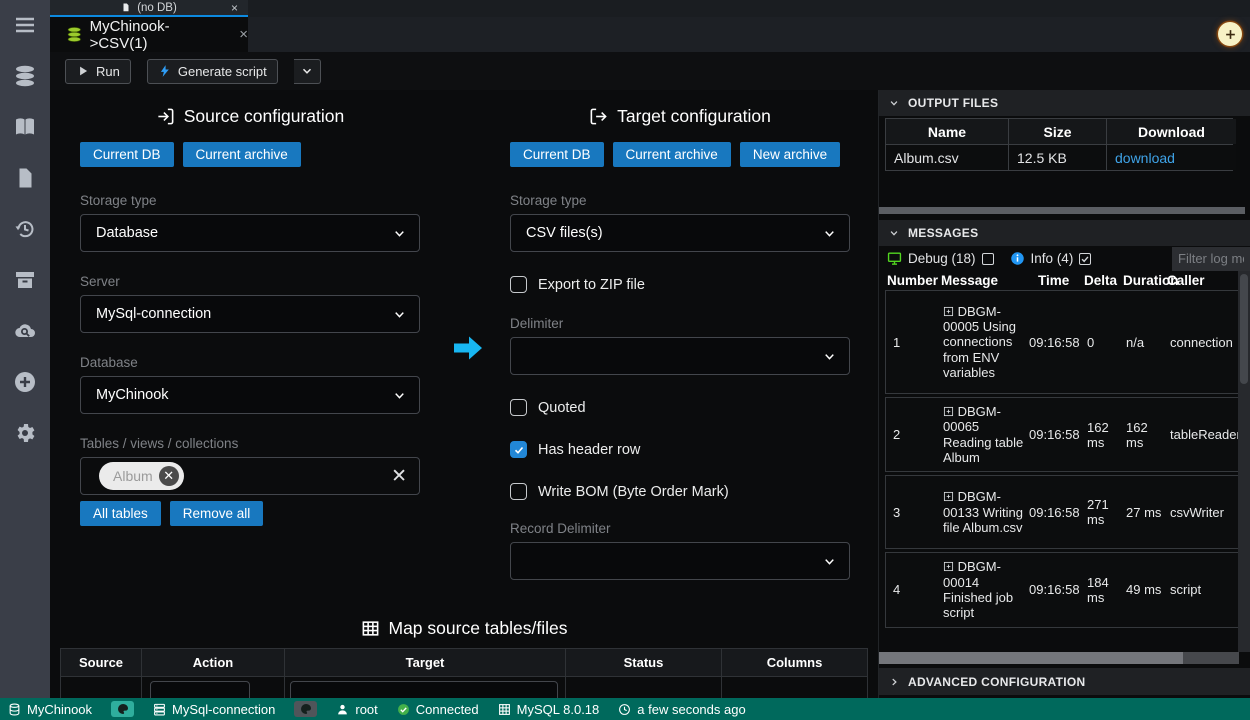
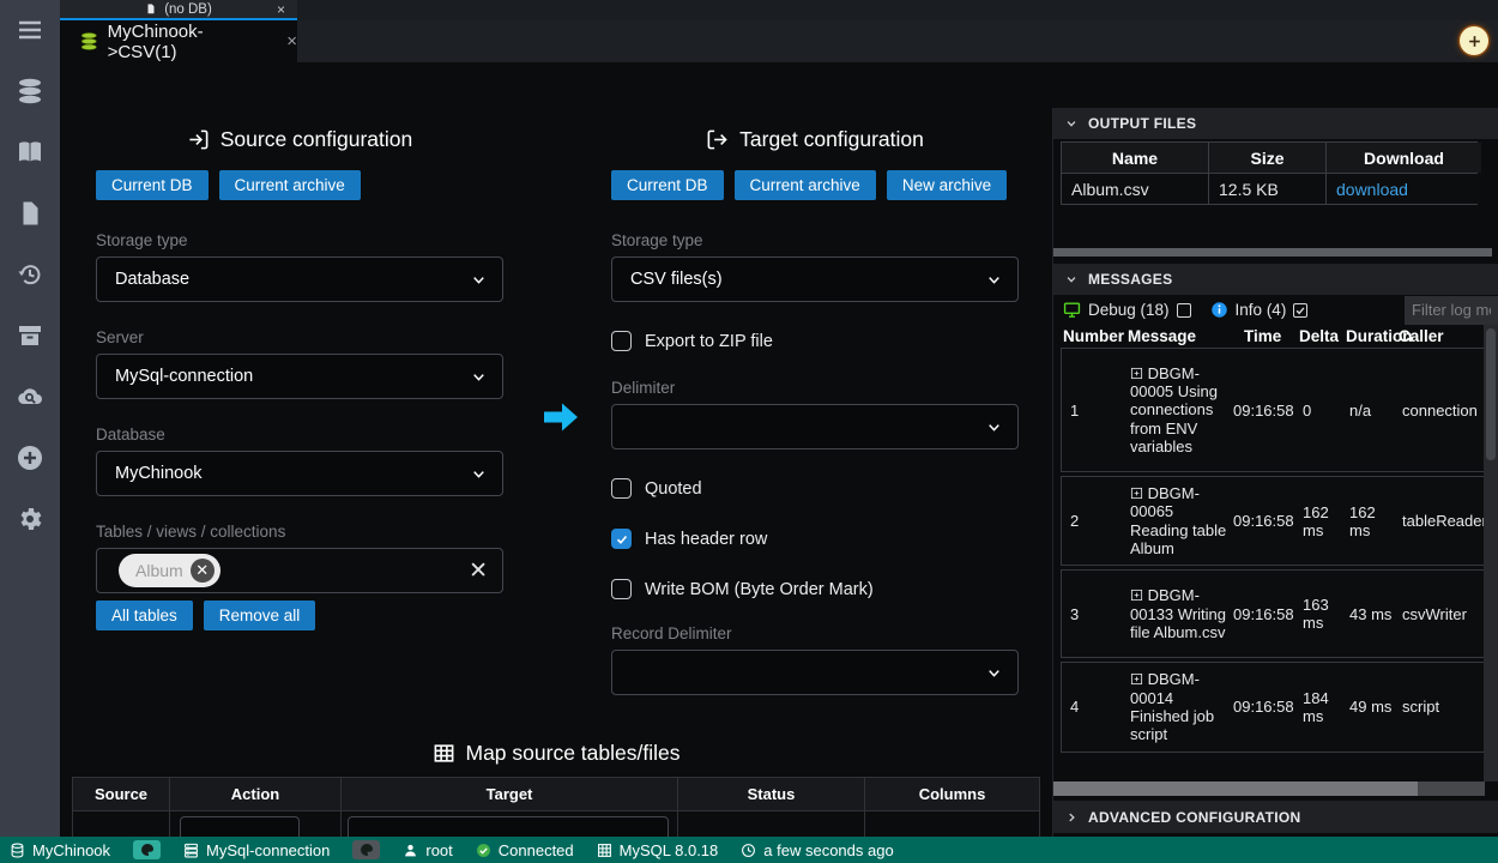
  (no DB)
  ×
  MyChinook->CSV(1)
  ×
- Run
- Generate script
  Source configuration
  Current DB
  Current archive
  Storage type
  Database
  Server
  MySql-connection
  Database
  MyChinook
  Tables / views / collections
  Album
  ✕
  ✕
  All tables
  Remove all
  Target configuration
  Current DB
  Current archive
  New archive
  Storage type
  CSV files(s)
  Export to ZIP file
  Delimiter
  Quoted
  Has header row
  Write BOM (Byte Order Mark)
  Record Delimiter
  Map source tables/files
  Source
  Action
  Target
  Status
  Columns
  OUTPUT FILES
  Name
  Size
  Download
  Album.csv
  12.5 KB
  download
  MESSAGES
  Debug (18)
  Info (4)
  Number
  Message
  Time
  Delta
  Duratio
  Caller
  1
  DBGM-00005 Using connections from ENV variables
  09:16:58
  0
  n/a
  connection
  2
  DBGM-00065 Reading table Album
  09:16:58
  162 ms
  162 ms
  tableReade
  3
  DBGM-00133 Writing file Album.csv
  09:16:58
- 271 ms
+ 163 ms
- 27 ms
+ 43 ms
  csvWriter
  4
  DBGM-00014 Finished job script
  09:16:58
  184 ms
  49 ms
  script
  ADVANCED CONFIGURATION
  MyChinook
  MySql-connection
  root
  Connected
  MySQL 8.0.18
  a few seconds ago
